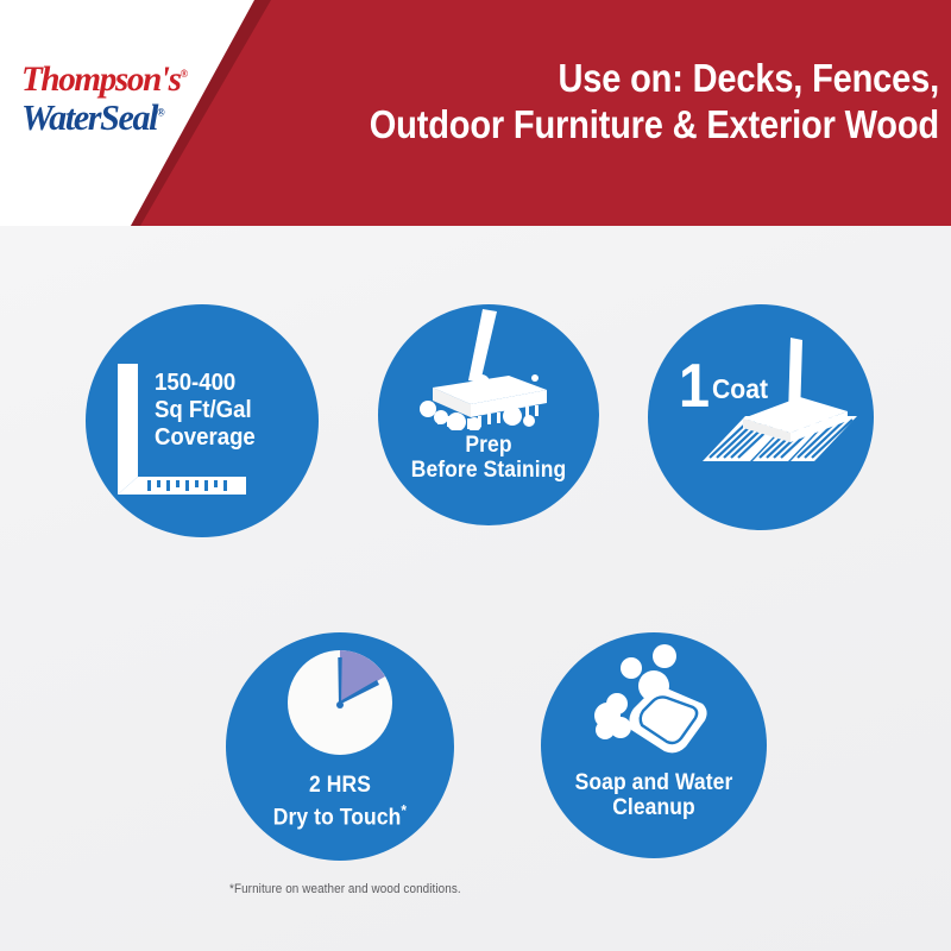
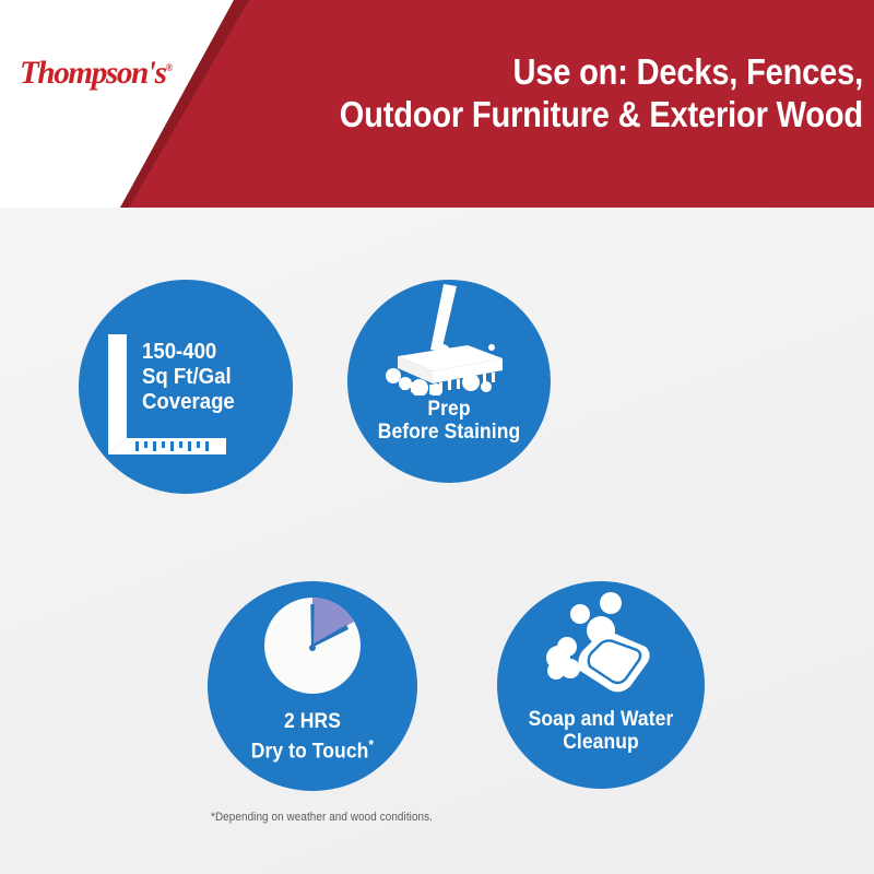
  Thompson's®
- WaterSeal®
  Use on: Decks, Fences,
  Outdoor Furniture & Exterior Wood
  150-400
  Sq Ft/Gal
  Coverage
  Prep
  Before Staining
- 1
- Coat
  2 HRS
  Dry to Touch*
  Soap and Water
  Cleanup
- *Furniture on weather and wood conditions.
+ *Depending on weather and wood conditions.
